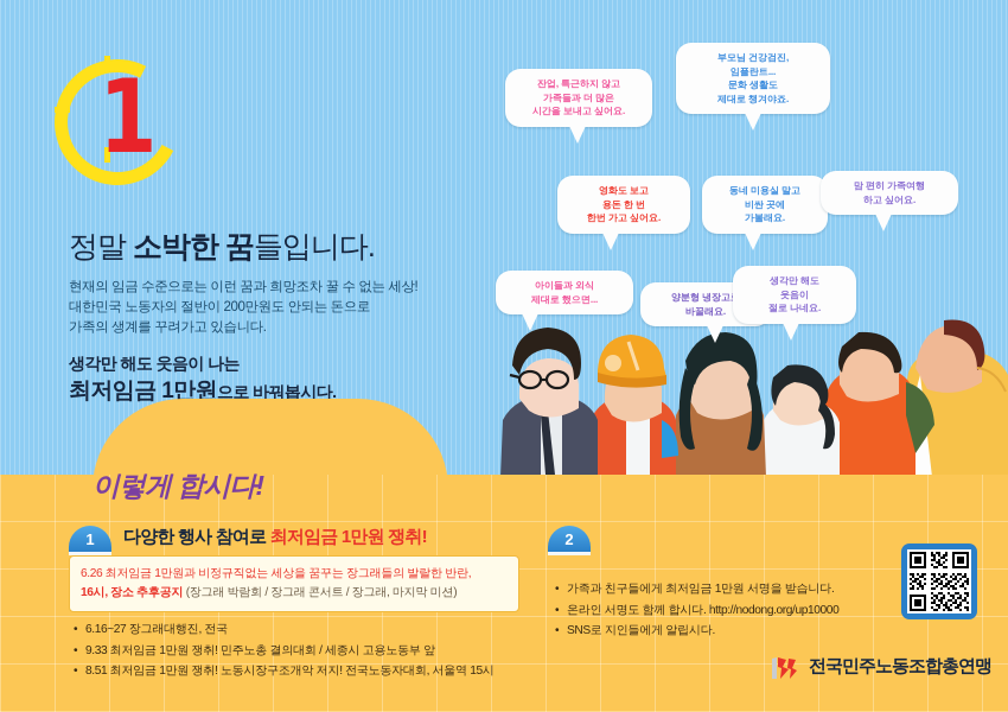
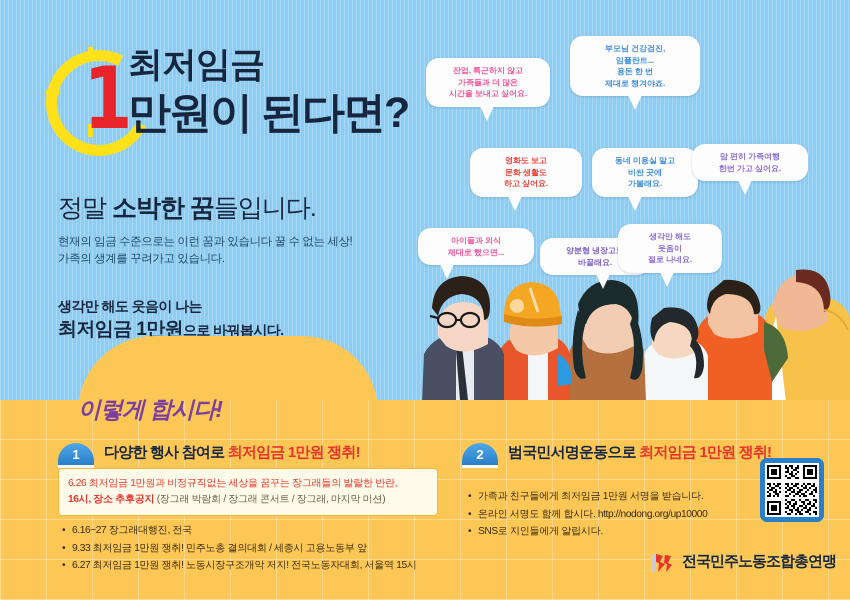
  1
+ 최저임금
+ 만원이 된다면?
  정말 소박한 꿈들입니다.
- 현재의 임금 수준으로는 이런 꿈과 희망조차 꿀 수 없는 세상!
+ 현재의 임금 수준으로는 이런 꿈과 있습니다 꿀 수 없는 세상!
- 대한민국 노동자의 절반이 200만원도 안되는 돈으로
  가족의 생계를 꾸려가고 있습니다.
  생각만 해도 웃음이 나는
  최저임금 1만원으로 바꿔봅시다.
  잔업, 특근하지 않고
  가족들과 더 많은
  시간을 보내고 싶어요.
  부모님 건강검진,
  임플란트...
- 문화 생활도
+ 용돈 한 번
  제대로 챙겨야죠.
  영화도 보고
- 용돈 한 번
+ 문화 생활도
- 한번 가고 싶어요.
+ 하고 싶어요.
  동네 미용실 말고
  비싼 곳에
  가볼래요.
  맘 편히 가족여행
- 하고 싶어요.
+ 한번 가고 싶어요.
  아이들과 외식
  제대로 했으면...
  양분형 냉장고
  바꿀래요.
  생각만 해도
  웃음이
  절로 나네요.
  이렇게 합시다!
  1
  다양한 행사 참여로 최저임금 1만원 쟁취!
  6.26 최저임금 1만원과 비정규직없는 세상을 꿈꾸는 장그래들의 발랄한 반란,
  16시, 장소 추후공지 (장그래 박람회 / 장그래 콘서트 / 장그래, 마지막 미션)
  6.16~27 장그래대행진, 전국
  9.33 최저임금 1만원 쟁취! 민주노총 결의대회 / 세종시 고용노동부 앞
- 8.51 최저임금 1만원 쟁취! 노동시장구조개악 저지! 전국노동자대회, 서울역 15시
+ 6.27 최저임금 1만원 쟁취! 노동시장구조개악 저지! 전국노동자대회, 서울역 15시
  2
+ 범국민서명운동으로 최저임금 1만원 쟁취!
  가족과 친구들에게 최저임금 1만원 서명을 받습니다.
  온라인 서명도 함께 합시다. http://nodong.org/up10000
  SNS로 지인들에게 알립시다.
  전국민주노동조합총연맹
